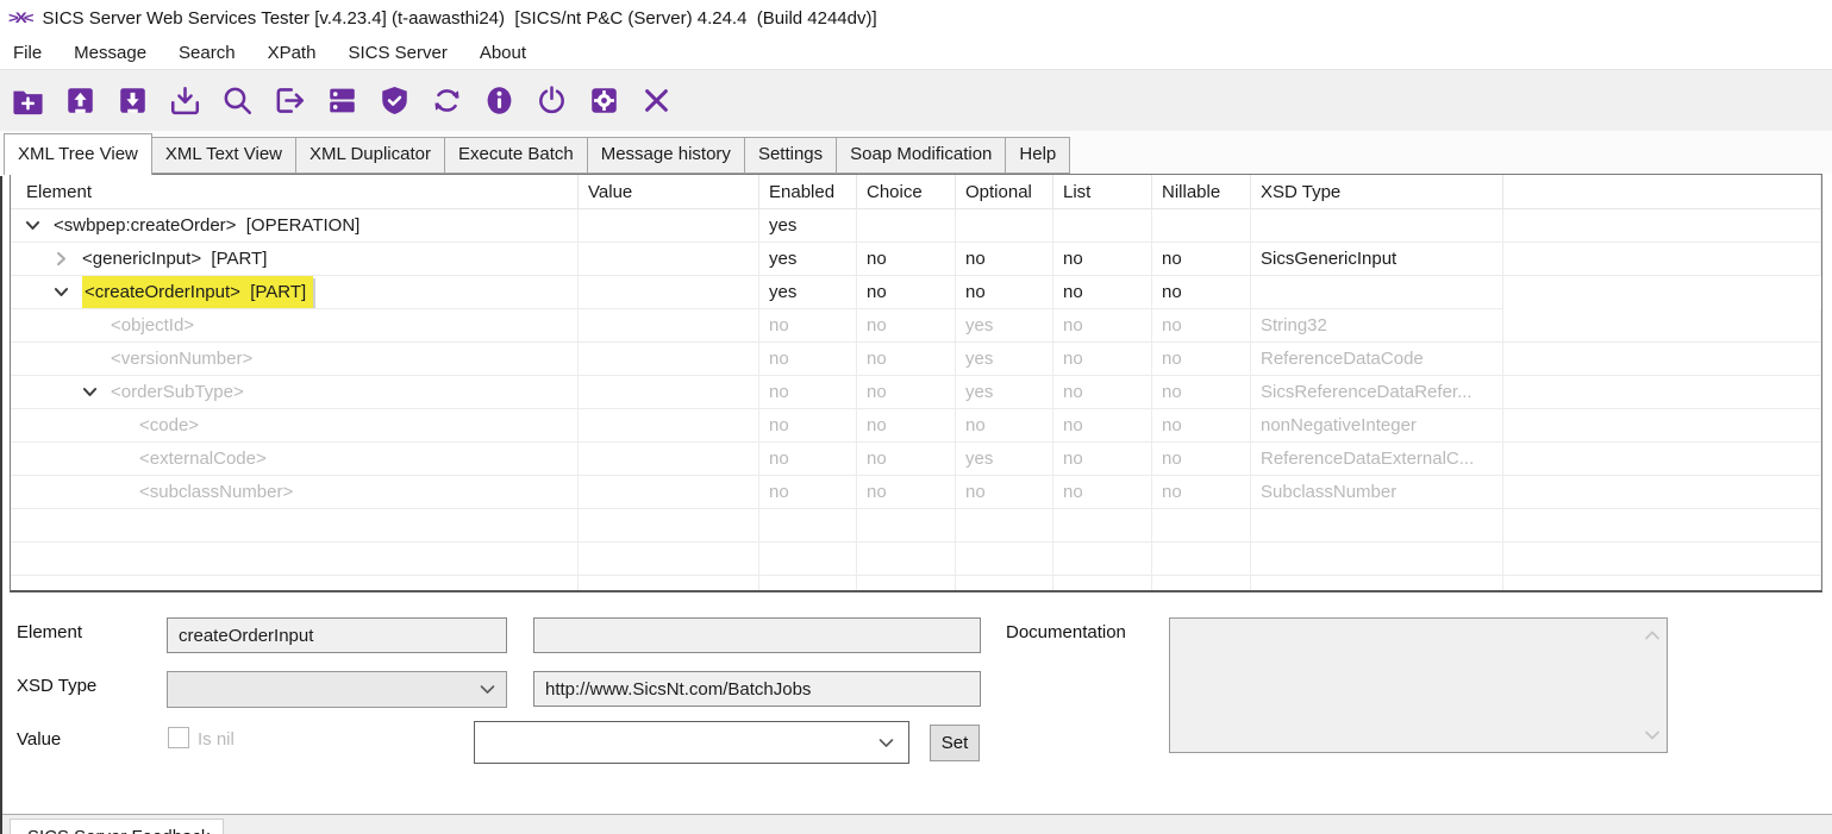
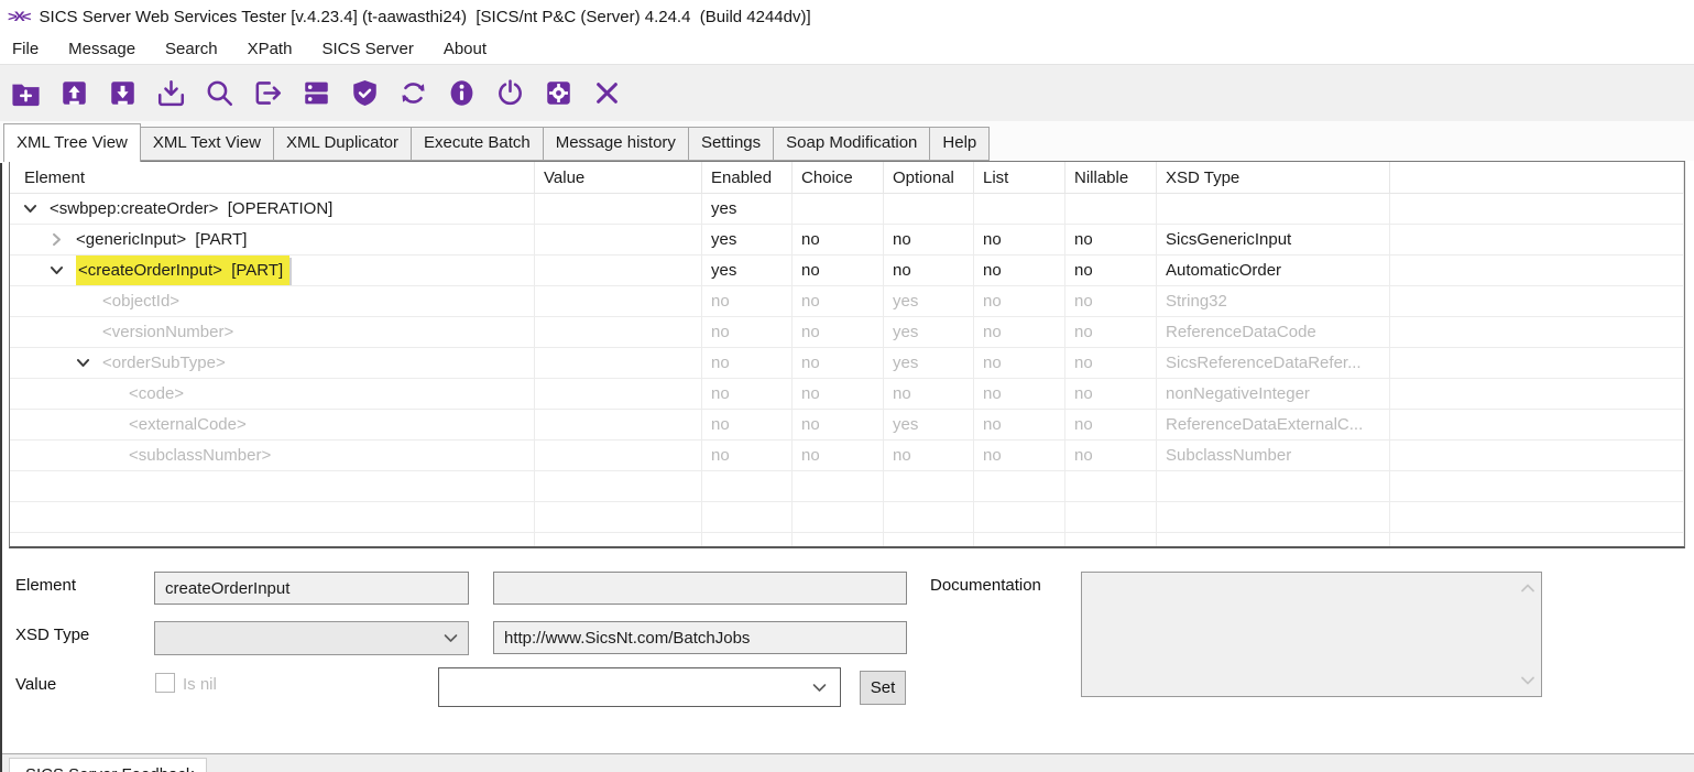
  >X<
  SICS Server Web Services Tester [v.4.23.4] (t-aawasthi24) [SICS/nt P&C (Server) 4.24.4 (Build 4244dv)]
  File
  Message
  Search
  XPath
  SICS Server
  About
  XML Tree View
  XML Text View
  XML Duplicator
  Execute Batch
  Message history
  Settings
  Soap Modification
  Help
  Element
  Value
  Enabled
  Choice
  Optional
  List
  Nillable
  XSD Type
  <swbpep:createOrder> [OPERATION]
  yes
  <genericInput> [PART]
  yes
  no
  no
  no
  no
  SicsGenericInput
  <createOrderInput> [PART]
  yes
  no
  no
  no
  no
+ AutomaticOrder
  <objectId>
  no
  no
  yes
  no
  no
  String32
  <versionNumber>
  no
  no
  yes
  no
  no
  ReferenceDataCode
  <orderSubType>
  no
  no
  yes
  no
  no
  SicsReferenceDataRefer...
  <code>
  no
  no
  no
  no
  no
  nonNegativeInteger
  <externalCode>
  no
  no
  yes
  no
  no
  ReferenceDataExternalC...
  <subclassNumber>
  no
  no
  no
  no
  no
  SubclassNumber
  Element
  createOrderInput
  XSD Type
  http://www.SicsNt.com/BatchJobs
  Value
  Is nil
  Set
  Documentation
